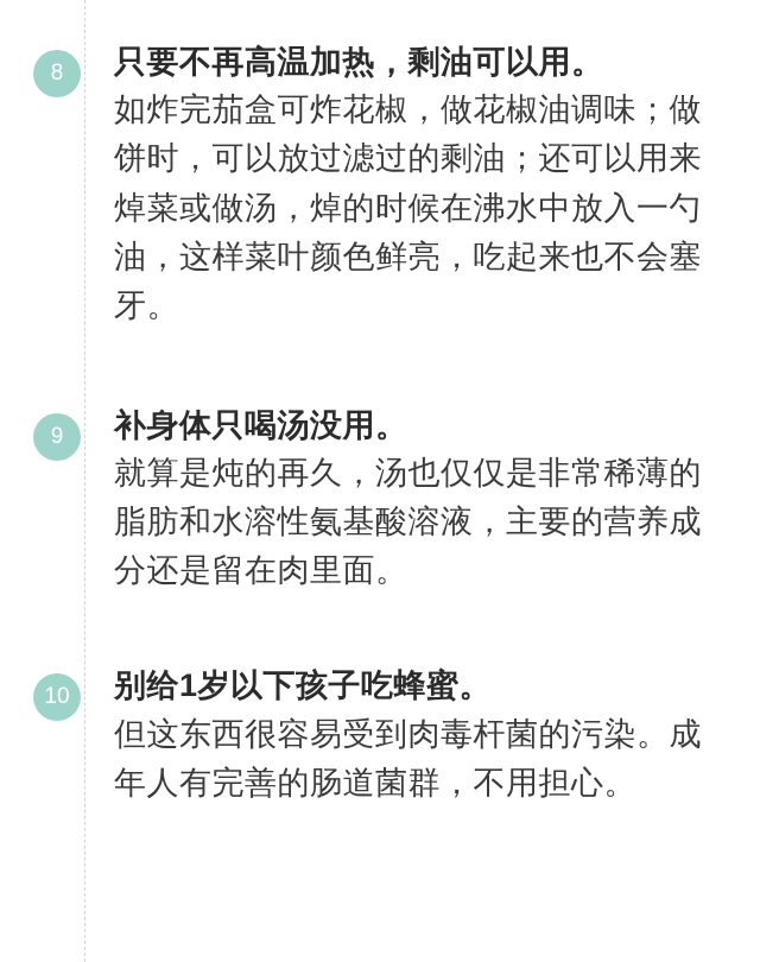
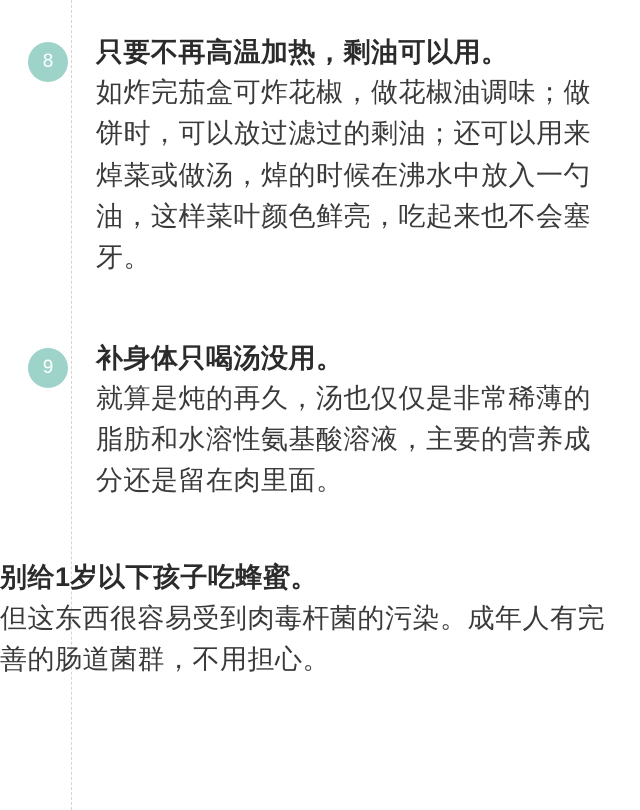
  8
  只要不再高温加热，剩油可以用。
  如炸完茄盒可炸花椒，做花椒油调味；做饼时，可以放过滤过的剩油；还可以用来焯菜或做汤，焯的时候在沸水中放入一勺油，这样菜叶颜色鲜亮，吃起来也不会塞牙。
  9
  补身体只喝汤没用。
  就算是炖的再久，汤也仅仅是非常稀薄的脂肪和水溶性氨基酸溶液，主要的营养成分还是留在肉里面。
- 10
  别给1岁以下孩子吃蜂蜜。
  但这东西很容易受到肉毒杆菌的污染。成年人有完善的肠道菌群，不用担心。
